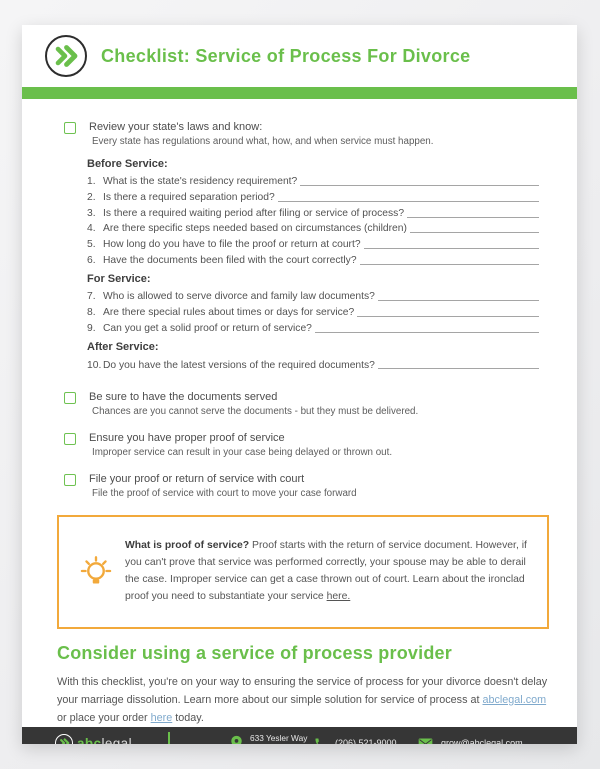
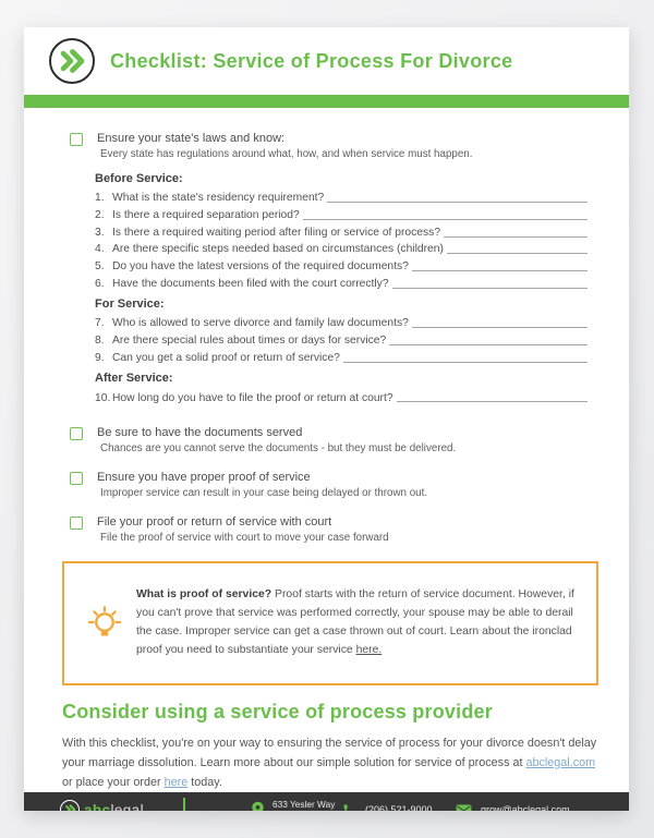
  Checklist: Service of Process For Divorce
- Review your state's laws and know:
+ Ensure your state's laws and know:
  Every state has regulations around what, how, and when service must happen.
  Before Service:
  1.
  What is the state's residency requirement?
  2.
  Is there a required separation period?
  3.
  Is there a required waiting period after filing or service of process?
  4.
  Are there specific steps needed based on circumstances (children)
  5.
- How long do you have to file the proof or return at court?
+ Do you have the latest versions of the required documents?
  6.
  Have the documents been filed with the court correctly?
  For Service:
  7.
  Who is allowed to serve divorce and family law documents?
  8.
  Are there special rules about times or days for service?
  9.
  Can you get a solid proof or return of service?
  After Service:
  10.
- Do you have the latest versions of the required documents?
+ How long do you have to file the proof or return at court?
  Be sure to have the documents served
  Chances are you cannot serve the documents - but they must be delivered.
  Ensure you have proper proof of service
  Improper service can result in your case being delayed or thrown out.
  File your proof or return of service with court
  File the proof of service with court to move your case forward
  What is proof of service? Proof starts with the return of service document. However, if you can't prove that service was performed correctly, your spouse may be able to derail the case. Improper service can get a case thrown out of court. Learn about the ironclad proof you need to substantiate your service here.
  Consider using a service of process provider
  With this checklist, you're on your way to ensuring the service of process for your divorce doesn't delay your marriage dissolution. Learn more about our simple solution for service of process at abclegal.com or place your order here today.
  abc
  legal
  633 Yesler Way
  (206) 521-9000
  grow@abclegal.com
